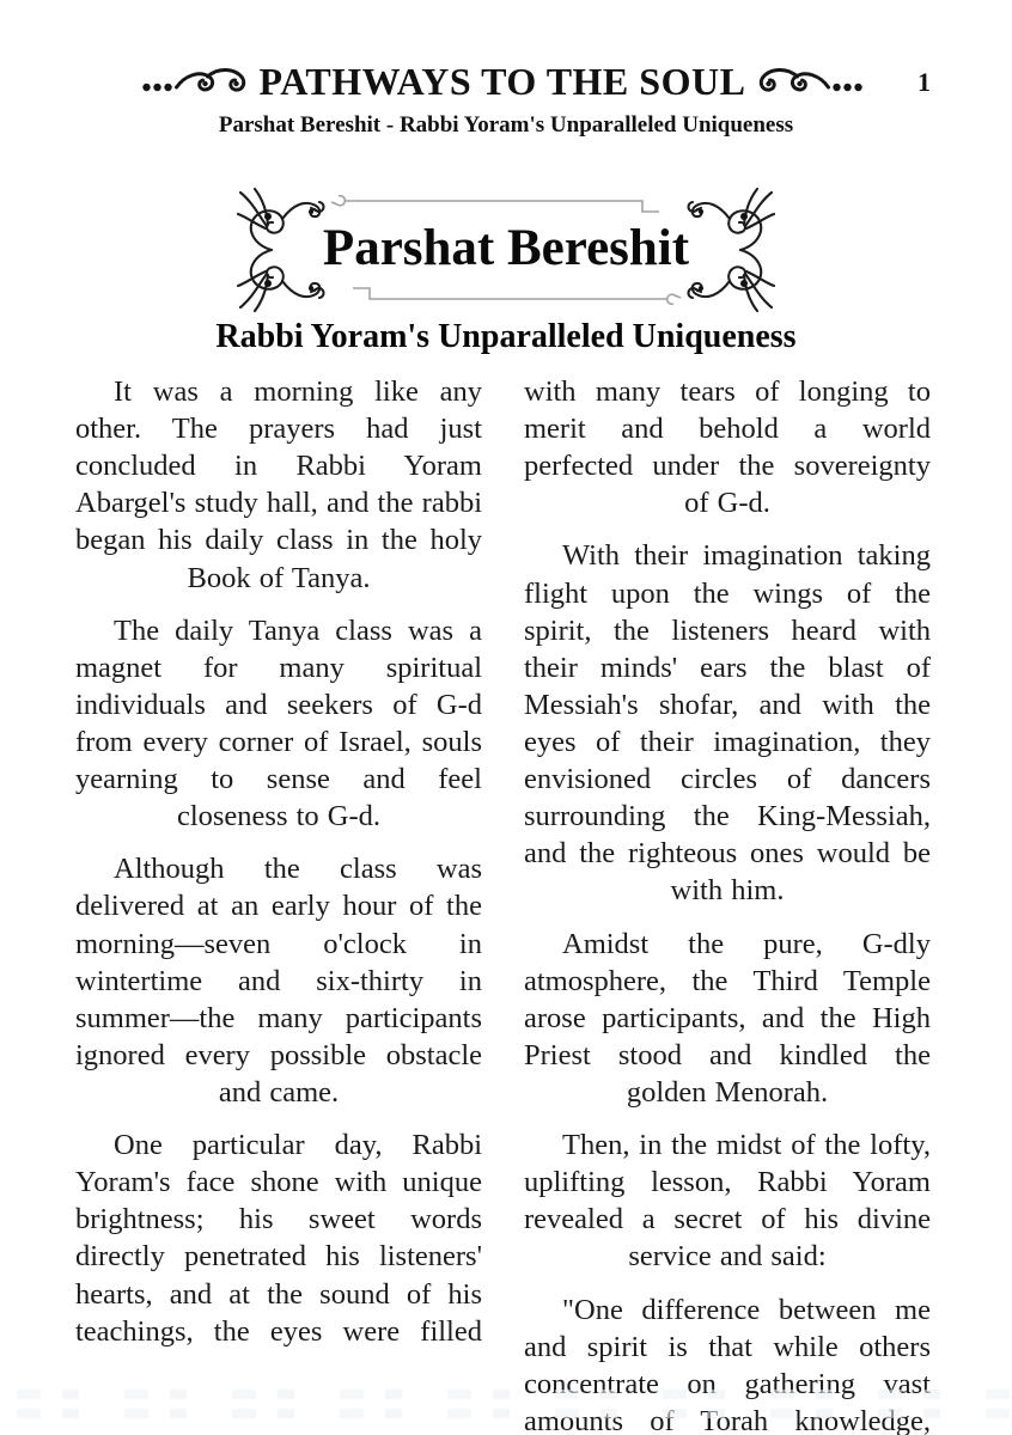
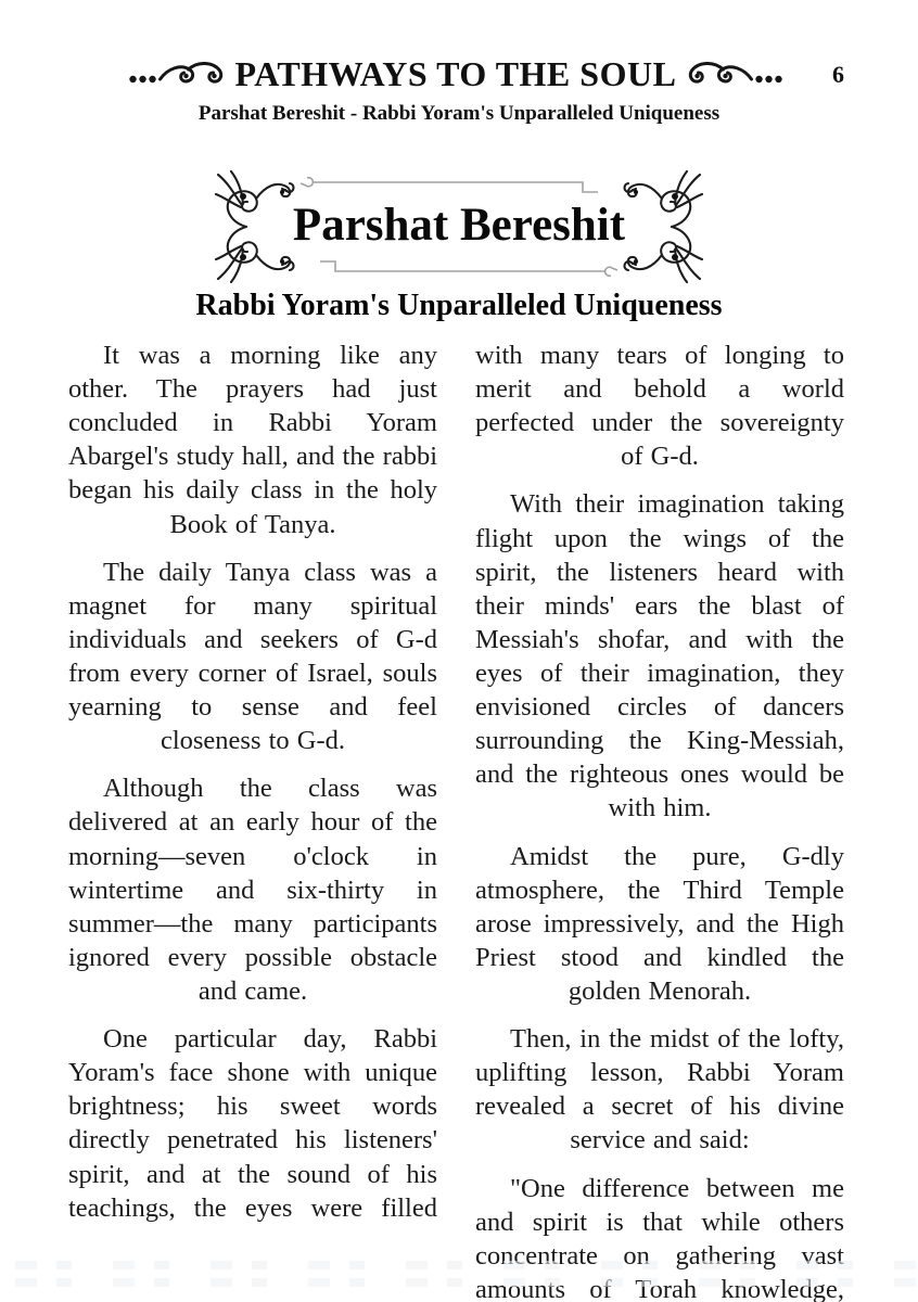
  PATHWAYS TO THE SOUL
- 1
+ 6
  Parshat Bereshit - Rabbi Yoram's Unparalleled Uniqueness
  Parshat Bereshit
  Rabbi Yoram's Unparalleled Uniqueness
  It was a morning like any other. The prayers had just concluded in Rabbi Yoram Abargel's study hall, and the rabbi began his daily class in the holy Book of Tanya.
  The daily Tanya class was a magnet for many spiritual individuals and seekers of G-d from every corner of Israel, souls yearning to sense and feel closeness to G-d.
  Although the class was delivered at an early hour of the morning—seven o'clock in wintertime and six-thirty in summer—the many participants ignored every possible obstacle and came.
- One particular day, Rabbi Yoram's face shone with unique brightness; his sweet words directly penetrated his listeners' hearts, and at the sound of his teachings, the eyes were filled
+ One particular day, Rabbi Yoram's face shone with unique brightness; his sweet words directly penetrated his listeners' spirit, and at the sound of his teachings, the eyes were filled
  with many tears of longing to merit and behold a world perfected under the sovereignty of G-d.
  With their imagination taking flight upon the wings of the spirit, the listeners heard with their minds' ears the blast of Messiah's shofar, and with the eyes of their imagination, they envisioned circles of dancers surrounding the King-Messiah, and the righteous ones would be with him.
- Amidst the pure, G-dly atmosphere, the Third Temple arose participants, and the High Priest stood and kindled the golden Menorah.
+ Amidst the pure, G-dly atmosphere, the Third Temple arose impressively, and the High Priest stood and kindled the golden Menorah.
  Then, in the midst of the lofty, uplifting lesson, Rabbi Yoram revealed a secret of his divine service and said:
  "One difference between me and spirit is that while others concentrate on gathering vast amounts of Torah knowledge,
